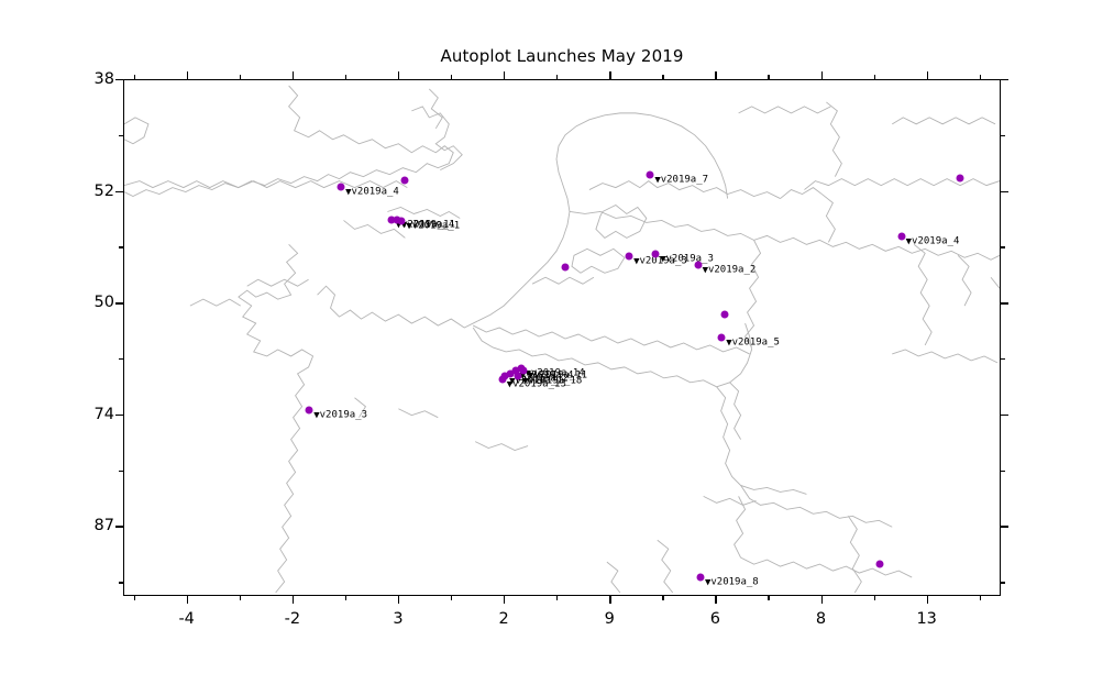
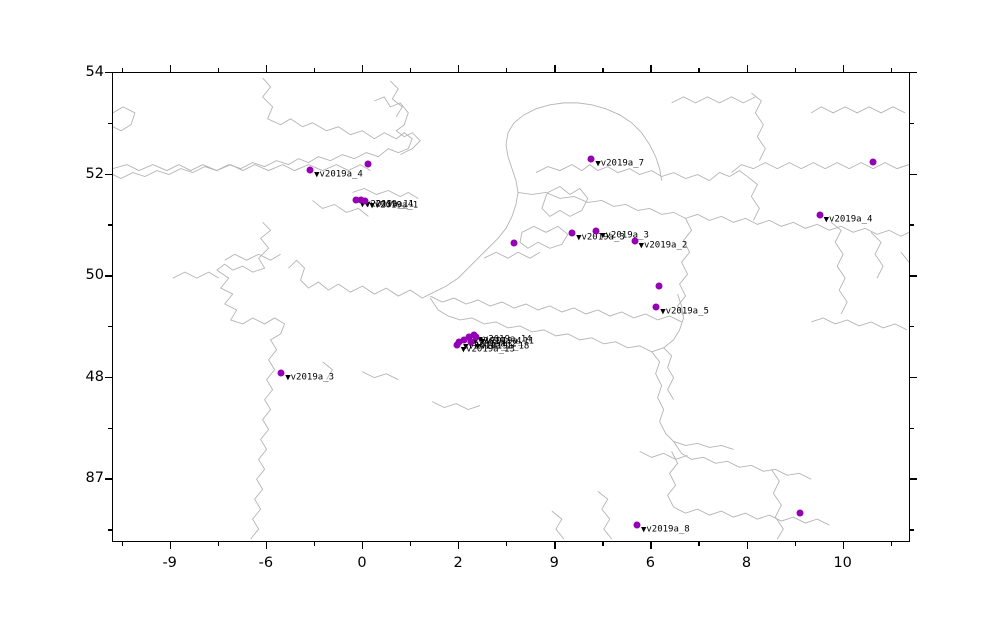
- Autoplot Launches May 2019
  ▼v2019a_4
  ▼v2019a_11
  ▼v2019a_4
  ▼v2019a_1
  ▼v2019a_7
  ▼v2019a_4
  ▼v2019a_3
  ▼v2019a_3
  ▼v2019a_2
  ▼v2019a_5
  ▼v2019a_1
  v2019a_2
  ▼v2019a_4
  ▼v2019a_14
  ▼v2019a_11
  ▼v2019a_18
  ▼v2019a_13
  ▼v2019a_3
  ▼v2019a_8
- -4
+ -9
- -2
+ -6
- 3
+ 0
  2
  9
  6
  8
- 13
+ 10
- 38
+ 54
  52
  50
- 74
+ 48
  87
